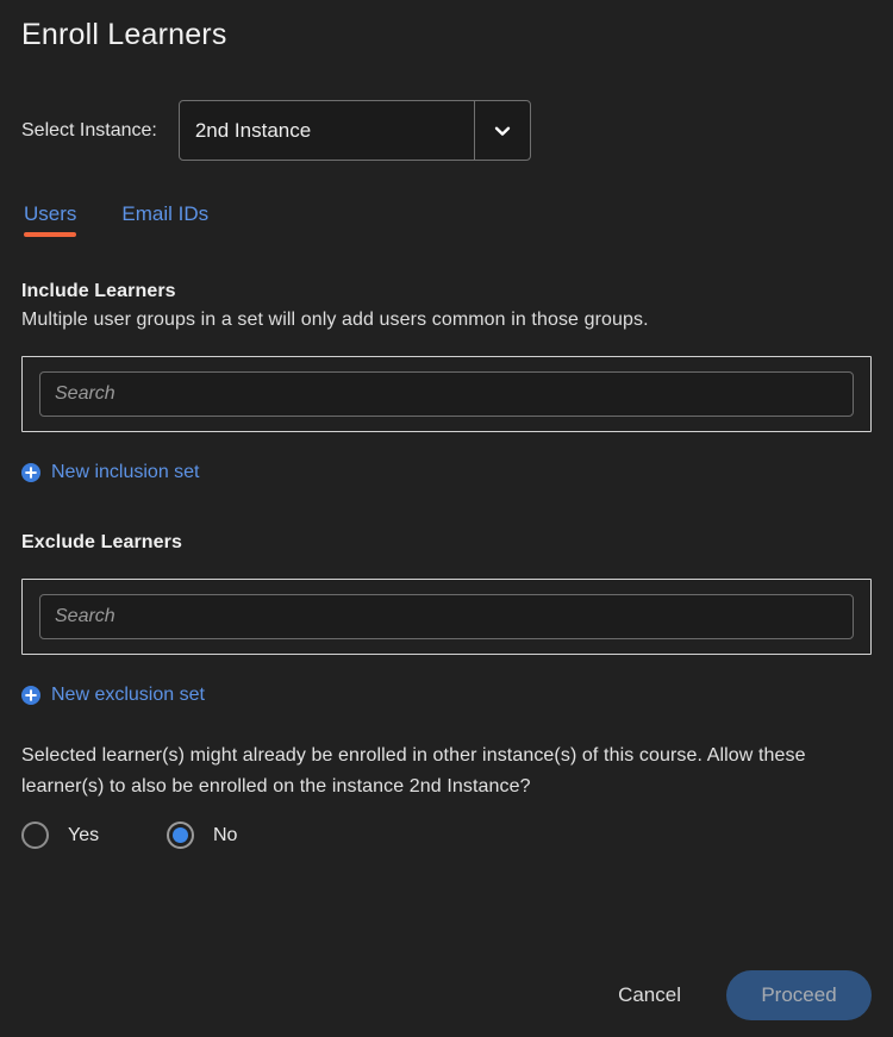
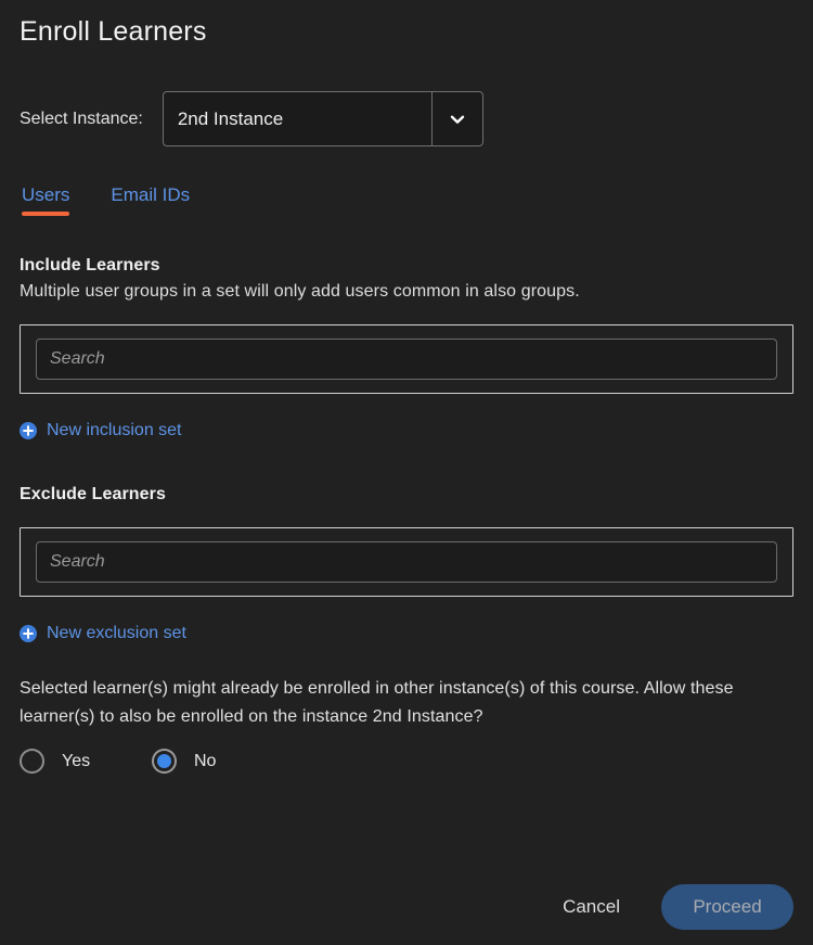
  Enroll Learners
  Select Instance:
  2nd Instance
  Users
  Email IDs
  Include Learners
- Multiple user groups in a set will only add users common in those groups.
+ Multiple user groups in a set will only add users common in also groups.
  Search
  New inclusion set
  Exclude Learners
  Search
  New exclusion set
  Selected learner(s) might already be enrolled in other instance(s) of this course. Allow these learner(s) to also be enrolled on the instance 2nd Instance?
  Yes
  No
  Cancel
  Proceed
